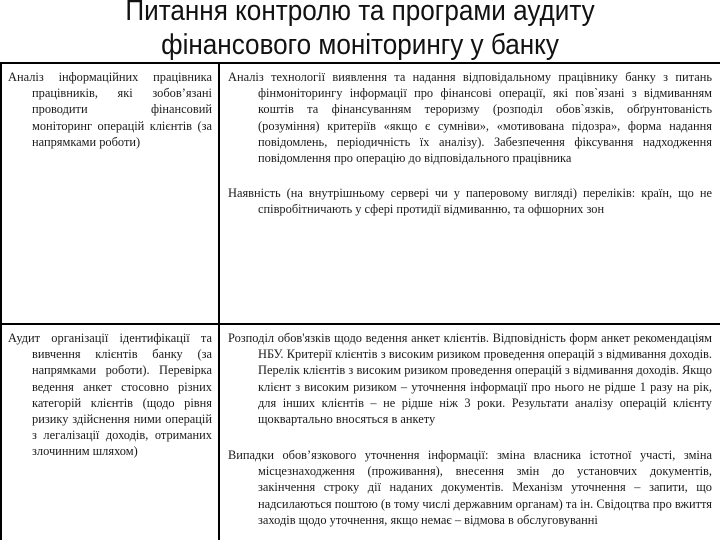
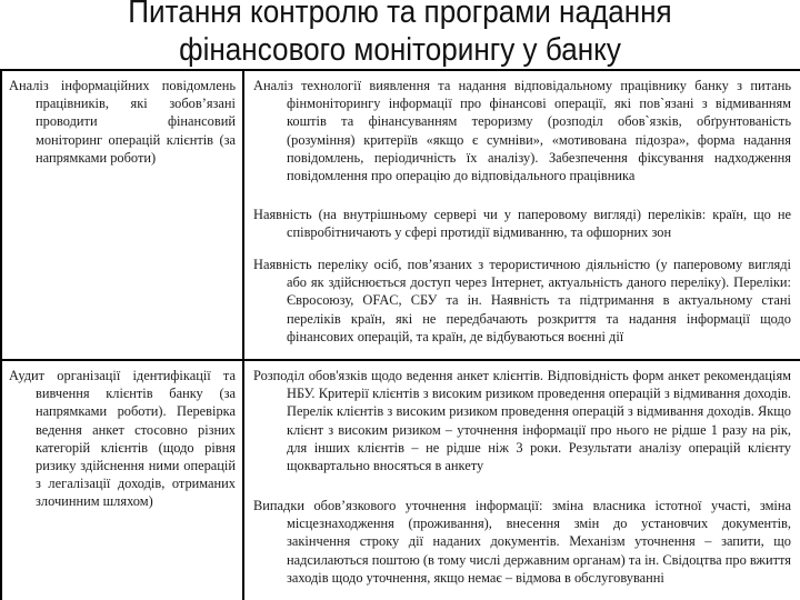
- Питання контролю та програми аудиту
+ Питання контролю та програми надання
  фінансового моніторингу у банку
- Аналіз інформаційних працівника працівників, які зобов’язані проводити фінансовий моніторинг операцій клієнтів (за напрямками роботи)
+ Аналіз інформаційних повідомлень працівників, які зобов’язані проводити фінансовий моніторинг операцій клієнтів (за напрямками роботи)
  Аналіз технології виявлення та надання відповідальному працівнику банку з питань фінмоніторингу інформації про фінансові операції, які пов`язані з відмиванням коштів та фінансуванням тероризму (розподіл обов`язків, обґрунтованість (розуміння) критеріїв «якщо є сумніви», «мотивована підозра», форма надання повідомлень, періодичність їх аналізу). Забезпечення фіксування надходження повідомлення про операцію до відповідального працівника
  Наявність (на внутрішньому сервері чи у паперовому вигляді) переліків: країн, що не співробітничають у сфері протидії відмиванню, та офшорних зон
+ Наявність переліку осіб, пов’язаних з терористичною діяльністю (у паперовому вигляді або як здійснюється доступ через Інтернет, актуальність даного переліку). Переліки: Євросоюзу, OFAC, СБУ та ін. Наявність та підтримання в актуальному стані переліків країн, які не передбачають розкриття та надання інформації щодо фінансових операцій, та країн, де відбуваються воєнні дії
  Аудит організації ідентифікації та вивчення клієнтів банку (за напрямками роботи). Перевірка ведення анкет стосовно різних категорій клієнтів (щодо рівня ризику здійснення ними операцій з легалізації доходів, отриманих злочинним шляхом)
  Розподіл обов'язків щодо ведення анкет клієнтів. Відповідність форм анкет рекомендаціям НБУ. Критерії клієнтів з високим ризиком проведення операцій з відмивання доходів. Перелік клієнтів з високим ризиком проведення операцій з відмивання доходів. Якщо клієнт з високим ризиком – уточнення інформації про нього не рідше 1 разу на рік, для інших клієнтів – не рідше ніж 3 роки. Результати аналізу операцій клієнту щоквартально вносяться в анкету
  Випадки обов’язкового уточнення інформації: зміна власника істотної участі, зміна місцезнаходження (проживання), внесення змін до установчих документів, закінчення строку дії наданих документів. Механізм уточнення – запити, що надсилаються поштою (в тому числі державним органам) та ін. Свідоцтва про вжиття заходів щодо уточнення, якщо немає – відмова в обслуговуванні
